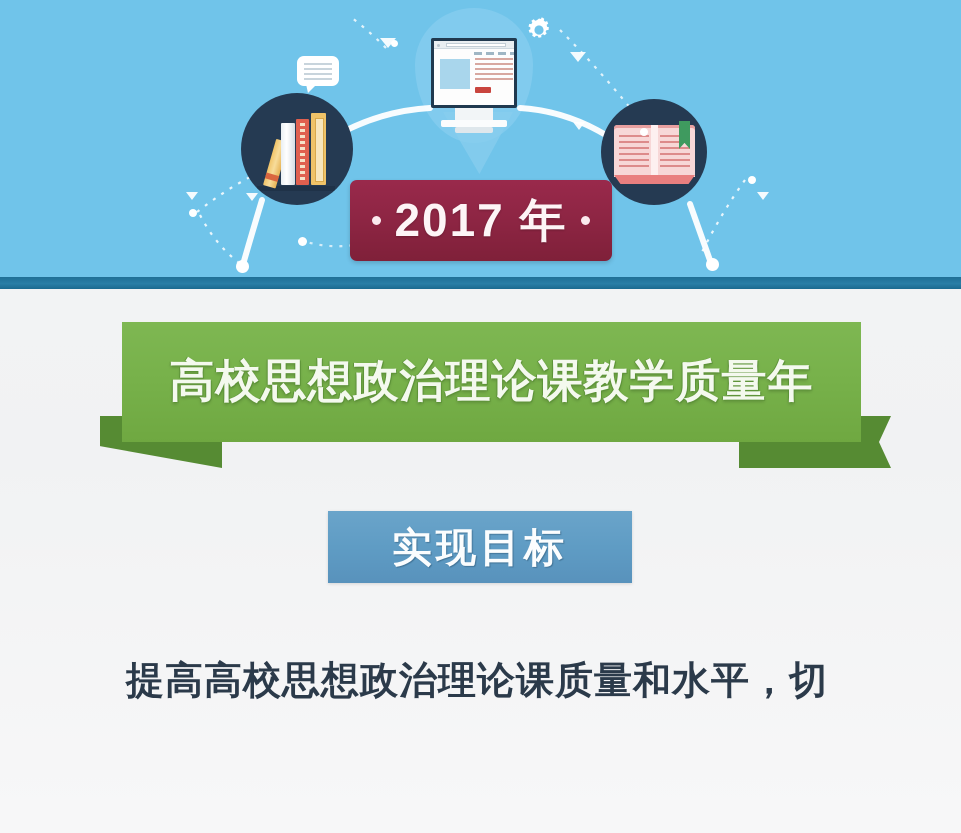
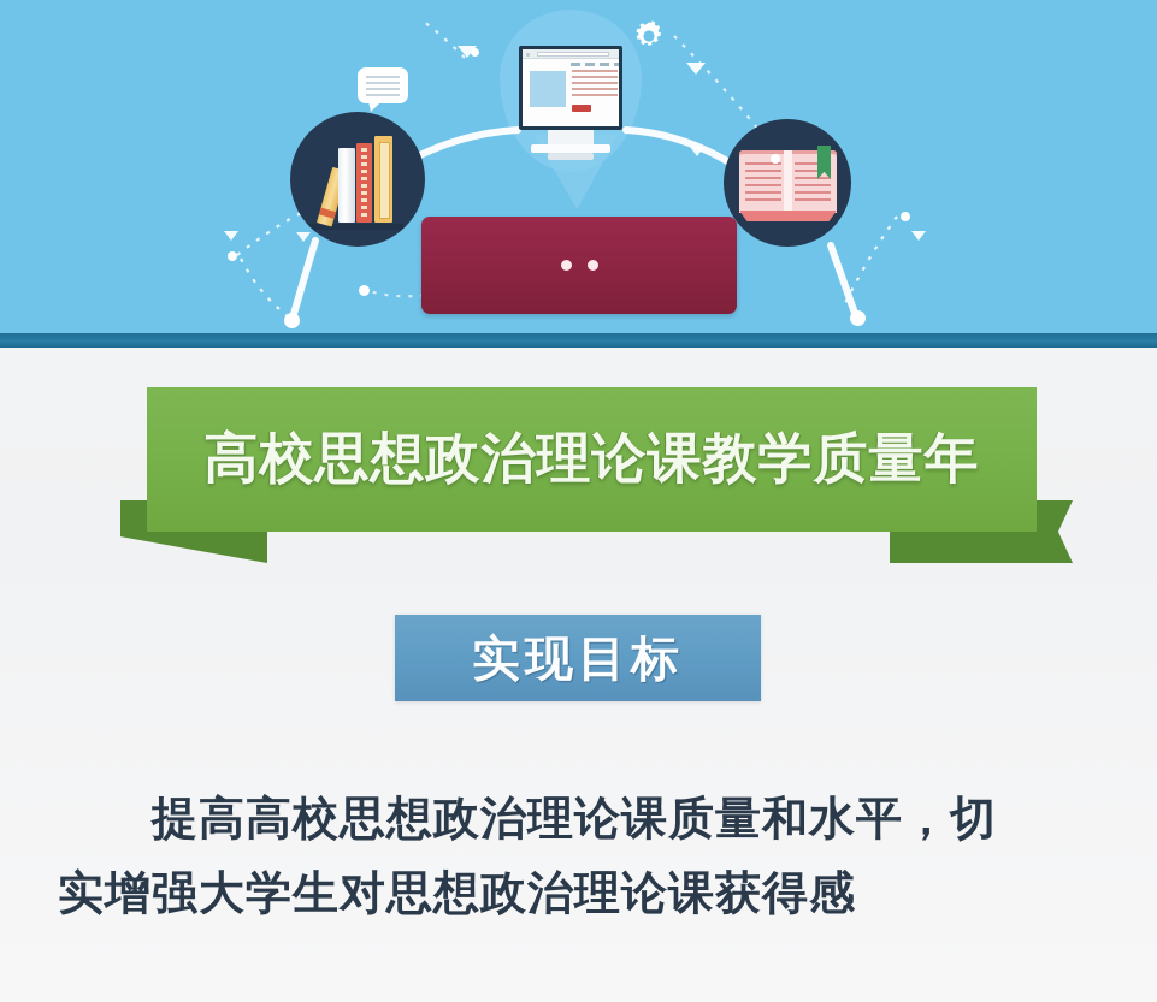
- 2017 年
  高校思想政治理论课教学质量年
  实现目标
  提高高校思想政治理论课质量和水平，切
+ 实增强大学生对思想政治理论课获得感
